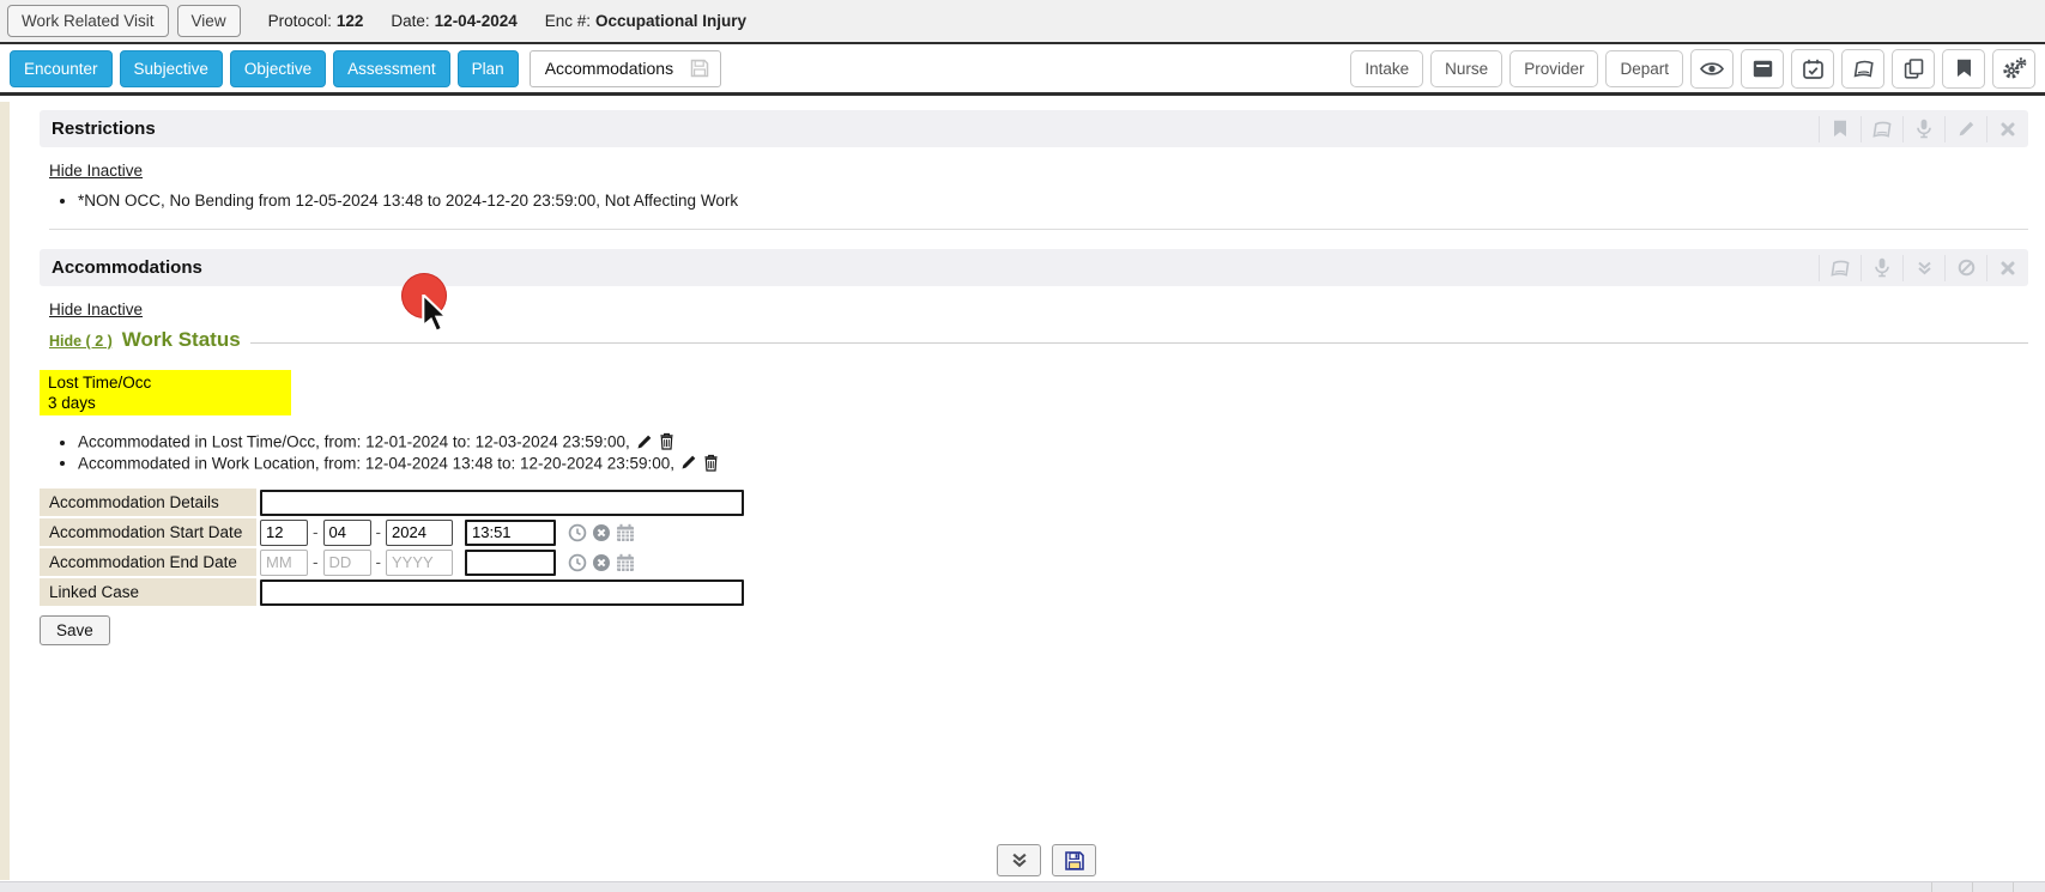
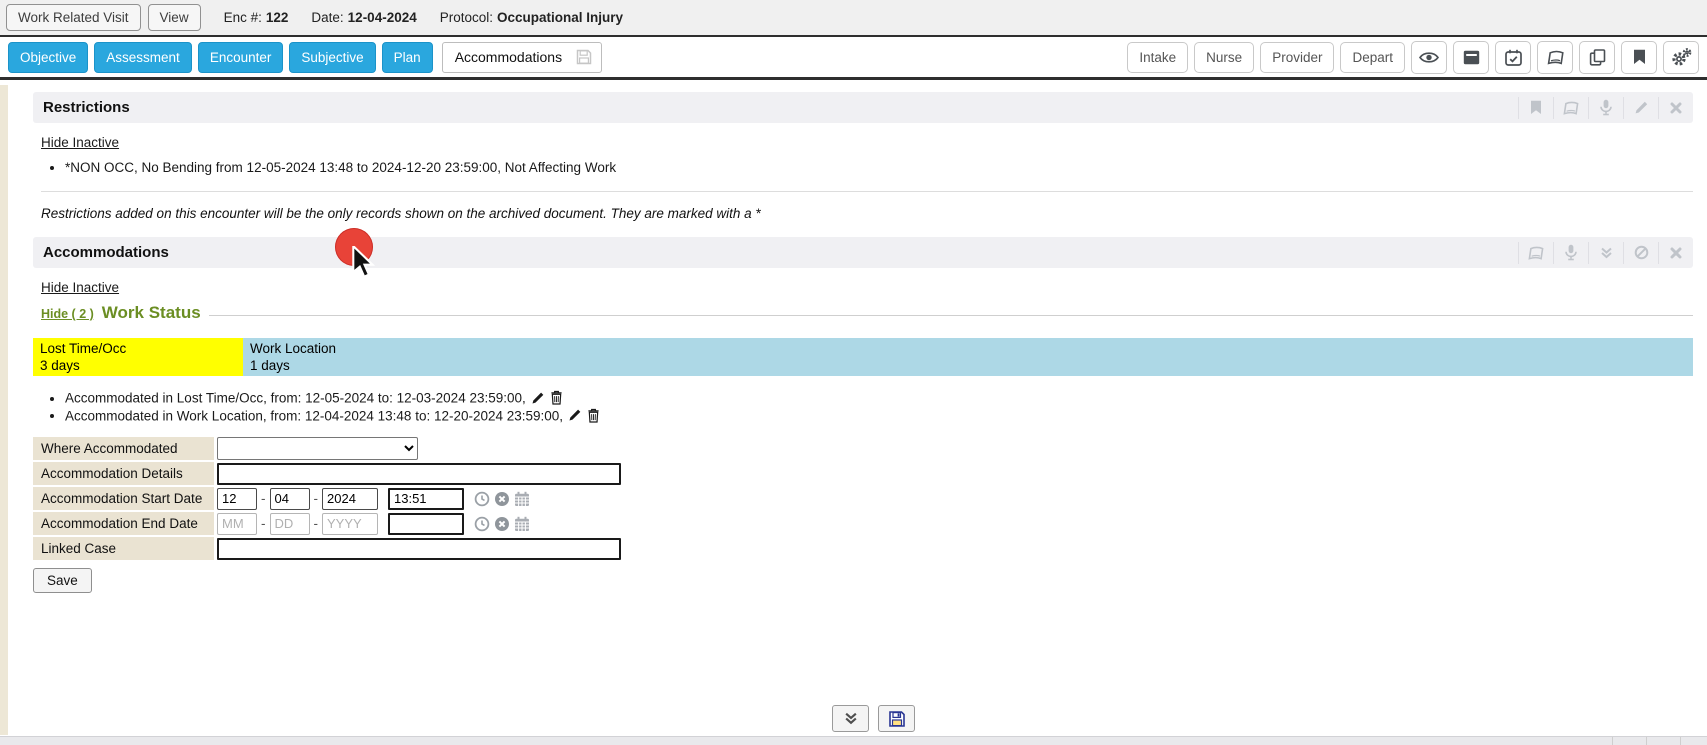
  Work Related Visit
  View
- Protocol: 122
+ Enc #: 122
  Date: 12-04-2024
- Enc #: Occupational Injury
+ Protocol: Occupational Injury
- Encounter
+ Objective
- Subjective
+ Assessment
- Objective
+ Encounter
- Assessment
+ Subjective
  Plan
  Accommodations
  Intake
  Nurse
  Provider
  Depart
  Restrictions
  Hide Inactive
  *NON OCC, No Bending from 12-05-2024 13:48 to 2024-12-20 23:59:00, Not Affecting Work
+ Restrictions added on this encounter will be the only records shown on the archived document. They are marked with a *
  Accommodations
  Hide Inactive
  Hide ( 2 )
  Work Status
  Lost Time/Occ
  3 days
+ Work Location
+ 1 days
- Accommodated in Lost Time/Occ, from: 12-01-2024 to: 12-03-2024 23:59:00,
+ Accommodated in Lost Time/Occ, from: 12-05-2024 to: 12-03-2024 23:59:00,
  Accommodated in Work Location, from: 12-04-2024 13:48 to: 12-20-2024 23:59:00,
+ Where Accommodated
  Accommodation Details
  Accommodation Start Date
  12
  -
  04
  -
  2024
  13:51
  Accommodation End Date
  MM
  -
  DD
  -
  YYYY
  Linked Case
  Save
